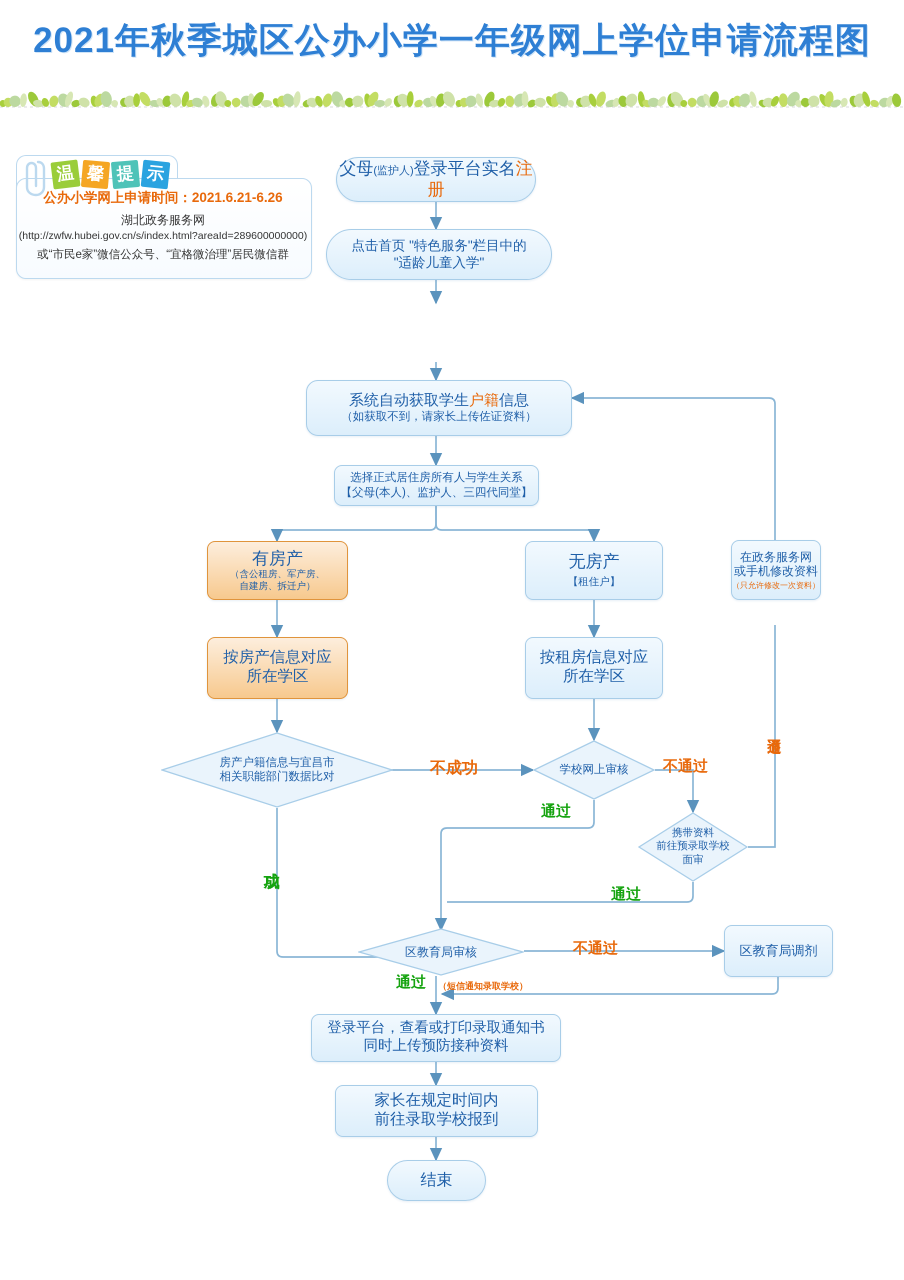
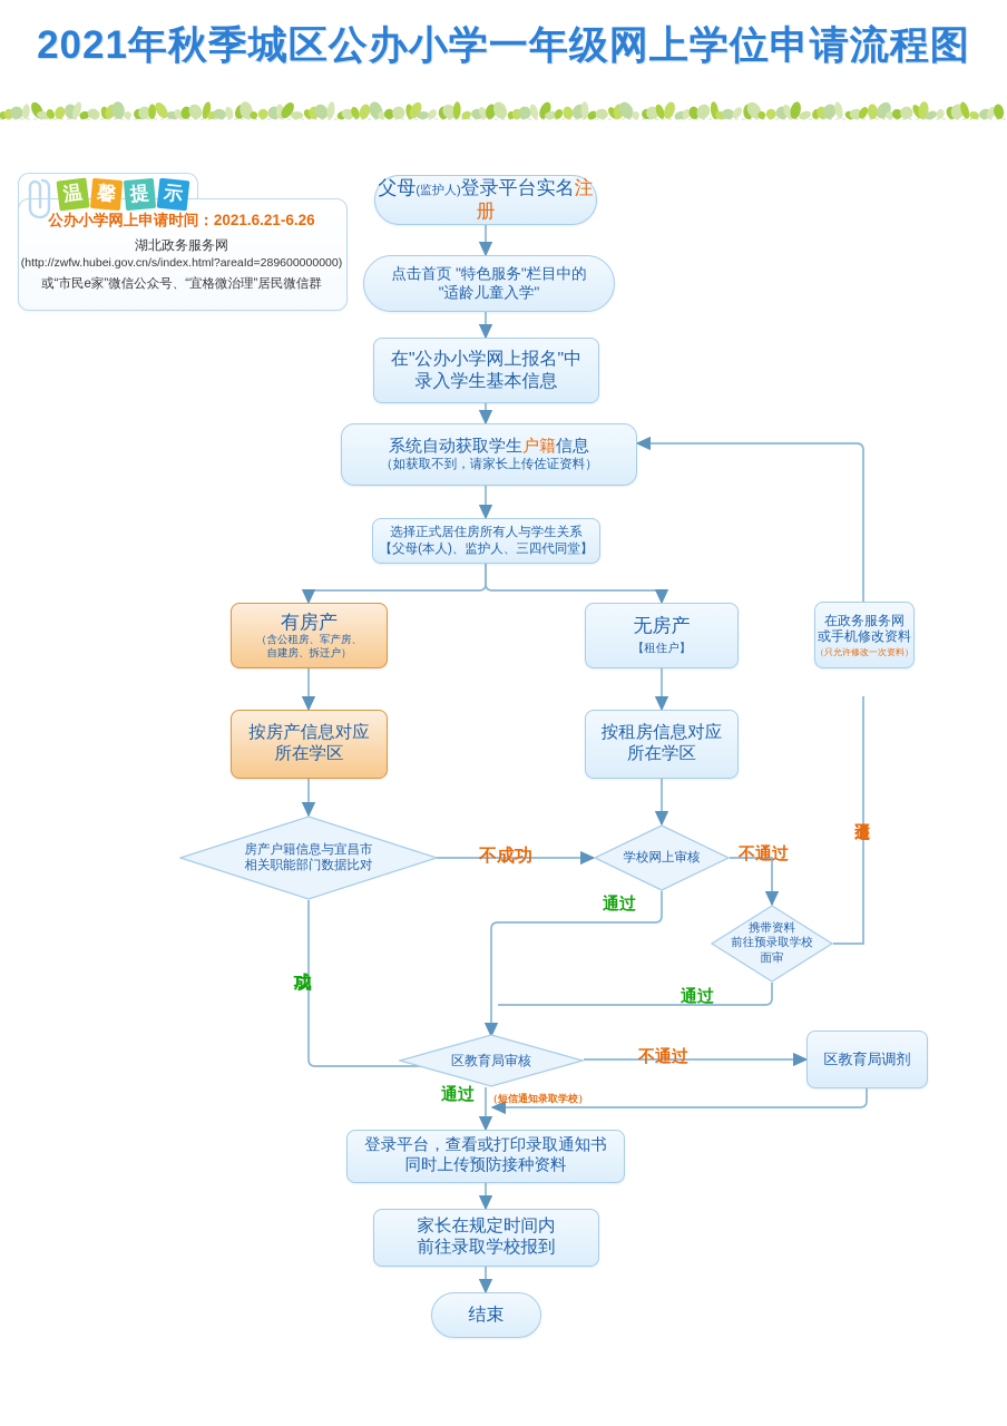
  2021年秋季城区公办小学一年级网上学位申请流程图
  公办小学网上申请时间：2021.6.21-6.26
  湖北政务服务网
  (http://zwfw.hubei.gov.cn/s/index.html?areaId=289600000000)
  或“市民e家”微信公众号、“宜格微治理”居民微信群
  父母(监护人)登录平台实名注册
  点击首页 "特色服务"栏目中的
  "适龄儿童入学"
+ 在"公办小学网上报名"中
+ 录入学生基本信息
  系统自动获取学生户籍信息
  （如获取不到，请家长上传佐证资料）
  选择正式居住房所有人与学生关系
  【父母(本人)、监护人、三四代同堂】
  有房产
  （含公租房、军产房、
  自建房、拆迁户）
  无房产
  【租住户】
  按房产信息对应
  所在学区
  按租房信息对应
  所在学区
  在政务服务网
  或手机修改资料
  （只允许修改一次资料）
  房产户籍信息与宜昌市
  相关职能部门数据比对
  学校网上审核
  携带资料
  前往预录取学校
  面审
  区教育局审核
  区教育局调剂
  登录平台，查看或打印录取通知书
  同时上传预防接种资料
  家长在规定时间内
  前往录取学校报到
  结束
  不成功
  不通过
  通过
  通过
  不通过
  通过
  （短信通知录取学校）
